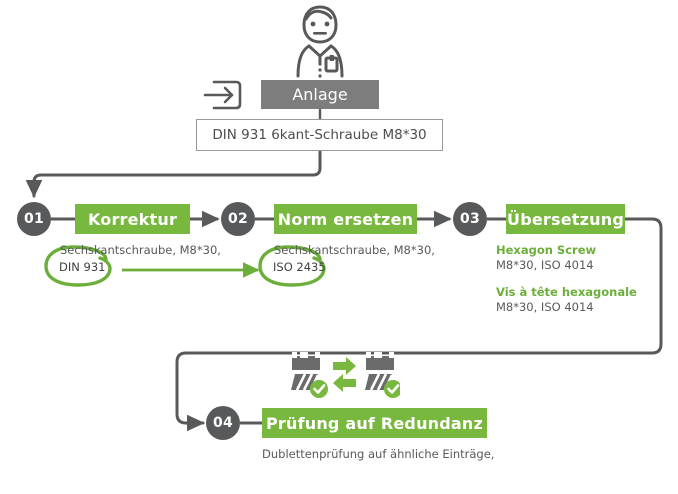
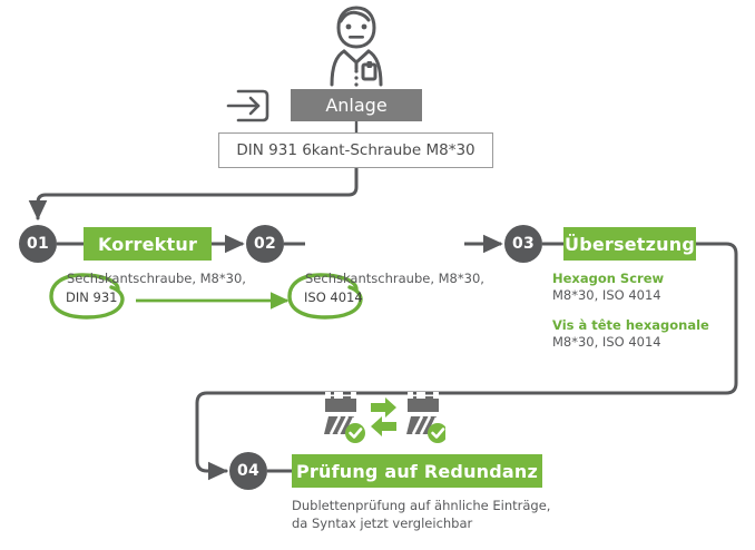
  Anlage
  DIN 931 6kant-Schraube M8*30
  01
  Korrektur
  Sechskantschraube, M8*30,
  DIN 931
  02
- Norm ersetzen
  Sechskantschraube, M8*30,
- ISO 2435
+ ISO 4014
  03
  Übersetzung
  Hexagon Screw
  M8*30, ISO 4014
  Vis à tête hexagonale
  M8*30, ISO 4014
  04
  Prüfung auf Redundanz
  Dublettenprüfung auf ähnliche Einträge,
+ da Syntax jetzt vergleichbar
